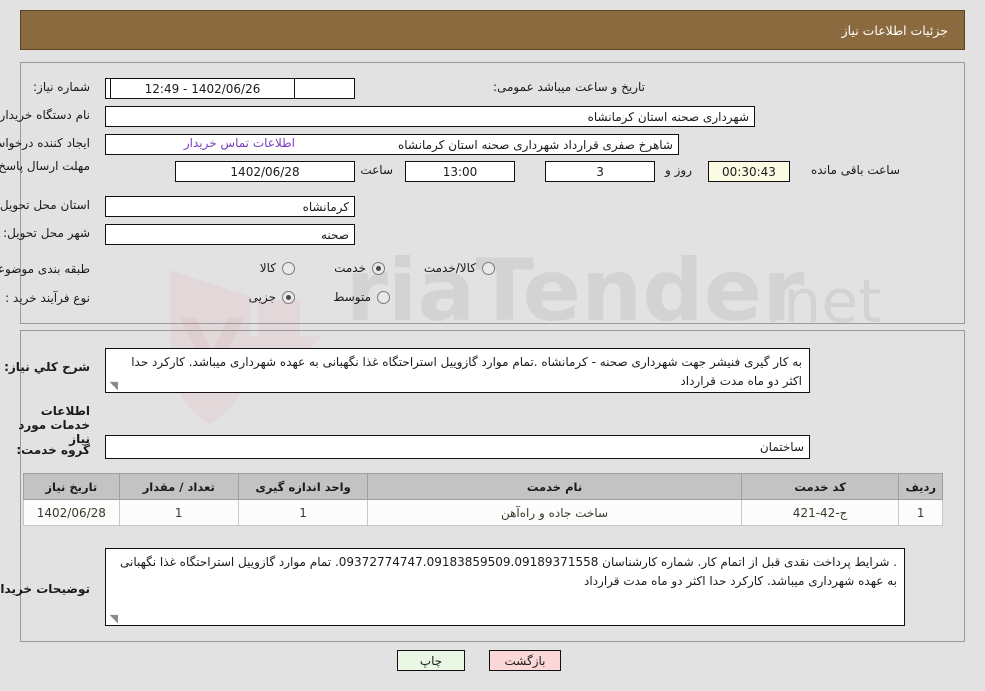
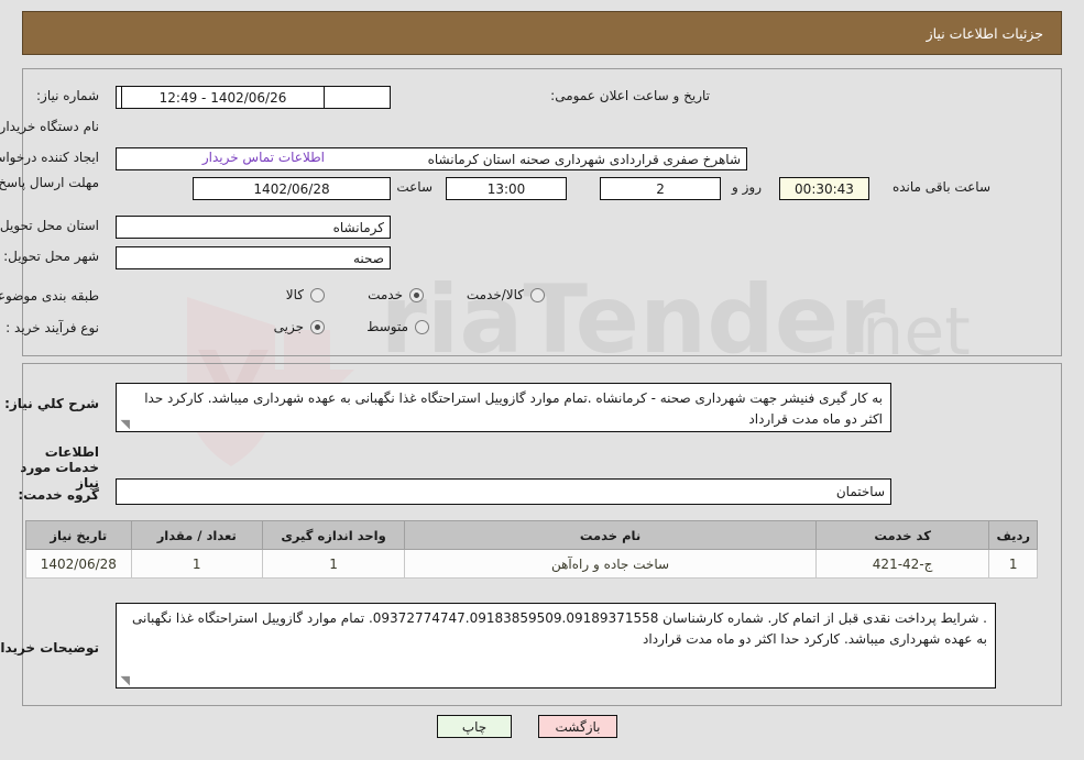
  riaTender
  .net
  جزئیات اطلاعات نیاز
  شماره نیاز:
- تاریخ و ساعت میباشد عمومی:
+ تاریخ و ساعت اعلان عمومی:
  1402/06/26 - 12:49
  نام دستگاه خریدار
- شهرداری صحنه استان کرمانشاه
  ایجاد کننده درخواس
- شاهرخ صفری قرارداد شهرداری صحنه استان کرمانشاه
+ شاهرخ صفری قراردادی شهرداری صحنه استان کرمانشاه
  اطلاعات تماس خریدار
  1402/06/28
  ساعت
  13:00
- 3
+ 2
  روز و
  00:30:43
  ساعت باقی مانده
  استان محل تحویل
  کرمانشاه
  شهر محل تحویل:
  صحنه
  طبقه بندی موضوع
  کالا
  خدمت
  کالا/خدمت
  نوع فرآیند خرید :
  جزیی
  متوسط
  شرح کلي نیاز:
  به کار گیری فنیشر جهت شهرداری صحنه - کرمانشاه .تمام موارد گازوییل استراحتگاه غذا نگهبانی به عهده شهرداری میباشد. کارکرد حدا اکثر دو ماه مدت قرارداد
  ◥
  اطلاعات خدمات مورد نیاز
  گروه خدمت:
  ساختمان
  ردیف	کد خدمت	نام خدمت	واحد اندازه گیری	تعداد / مقدار	تاریخ نیاز
  1	ج-42-421	ساخت جاده و راهآهن	1	1	1402/06/28
  توضیحات خریدا
  . شرایط پرداخت نقدی قبل از اتمام کار. شماره کارشناسان 09372774747.09183859509.09189371558. تمام موارد گازوییل استراحتگاه غذا نگهبانی به عهده شهرداری میباشد. کارکرد حدا اکثر دو ماه مدت قرارداد
  ◥
  بازگشت
  چاپ
